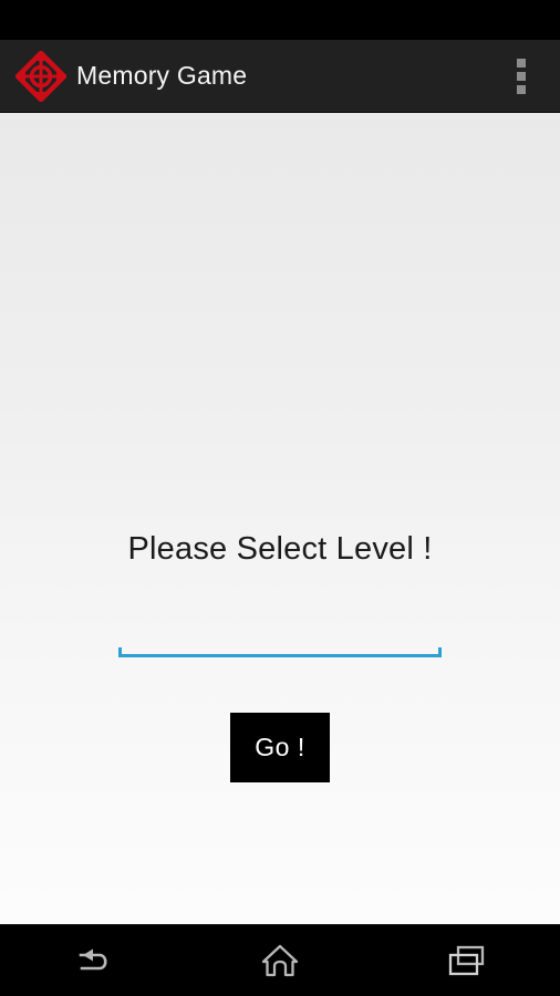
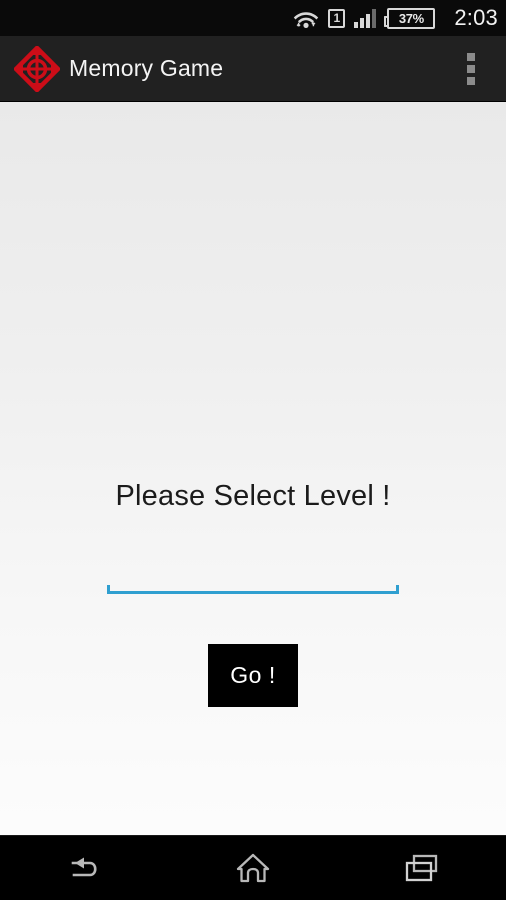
+ 1
+ 37%
+ 2:03
  Memory Game
  Please Select Level !
  Go !
